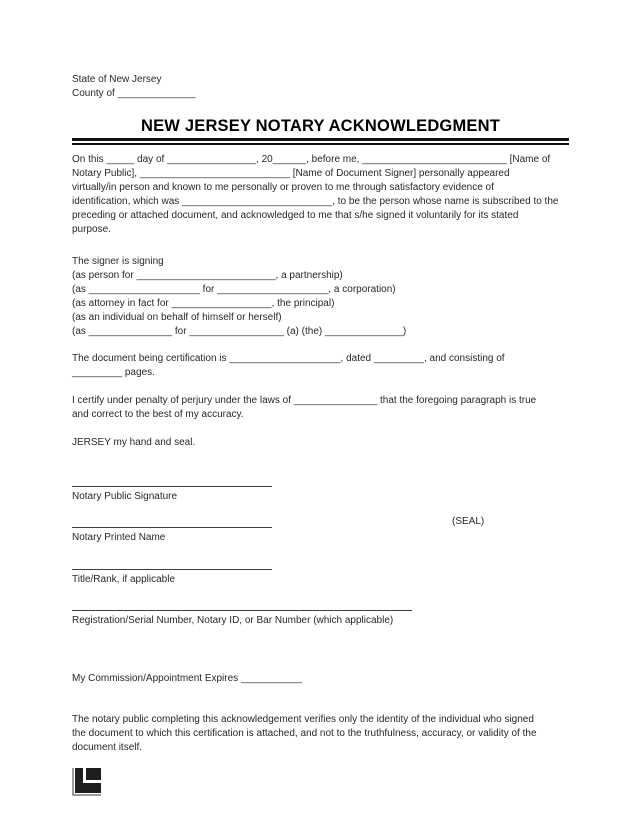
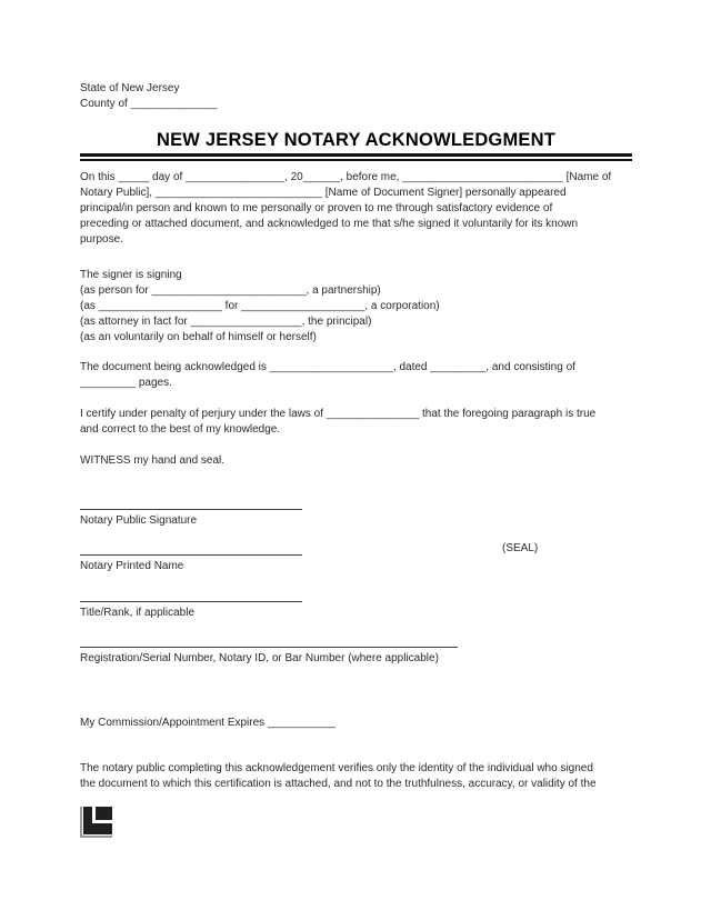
  State of New Jersey
  County of ______________
  NEW JERSEY NOTARY ACKNOWLEDGMENT
  On this _____ day of ________________, 20______, before me, __________________________ [Name of
  Notary Public], ___________________________ [Name of Document Signer] personally appeared
- virtually/in person and known to me personally or proven to me through satisfactory evidence of
+ principal/in person and known to me personally or proven to me through satisfactory evidence of
- identification, which was ___________________________, to be the person whose name is subscribed to the
- preceding or attached document, and acknowledged to me that s/he signed it voluntarily for its stated
+ preceding or attached document, and acknowledged to me that s/he signed it voluntarily for its known
  purpose.
  The signer is signing
  (as person for _________________________, a partnership)
  (as ____________________ for ____________________, a corporation)
  (as attorney in fact for __________________, the principal)
- (as an individual on behalf of himself or herself)
+ (as an voluntarily on behalf of himself or herself)
- (as _______________ for _________________ (a) (the) ______________)
- The document being certification is ____________________, dated _________, and consisting of
+ The document being acknowledged is ____________________, dated _________, and consisting of
  _________ pages.
  I certify under penalty of perjury under the laws of _______________ that the foregoing paragraph is true
- and correct to the best of my accuracy.
+ and correct to the best of my knowledge.
- JERSEY my hand and seal.
+ WITNESS my hand and seal.
  Notary Public Signature
  (SEAL)
  Notary Printed Name
  Title/Rank, if applicable
- Registration/Serial Number, Notary ID, or Bar Number (which applicable)
+ Registration/Serial Number, Notary ID, or Bar Number (where applicable)
  My Commission/Appointment Expires ___________
  The notary public completing this acknowledgement verifies only the identity of the individual who signed
  the document to which this certification is attached, and not to the truthfulness, accuracy, or validity of the
- document itself.
